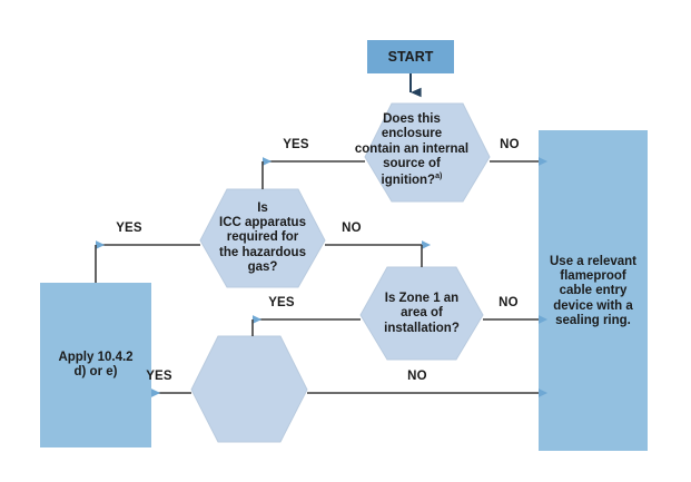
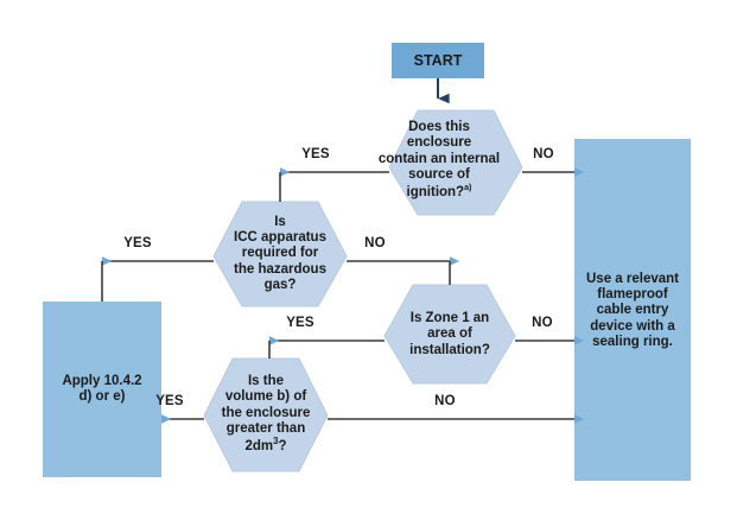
  START
  Does this
  enclosure
  contain an internal
  source of
  ignition?a)
  Is
  ICC apparatus
  required for
  the hazardous
  gas?
  Is Zone 1 an
  area of
  installation?
+ Is the
+ volume b) of
+ the enclosure
+ greater than
+ 2dm3?
  Apply 10.4.2
  d) or e)
  Use a relevant
  flameproof
  cable entry
  device with a
  sealing ring.
  YES
  NO
  YES
  NO
  YES
  NO
  YES
  NO
